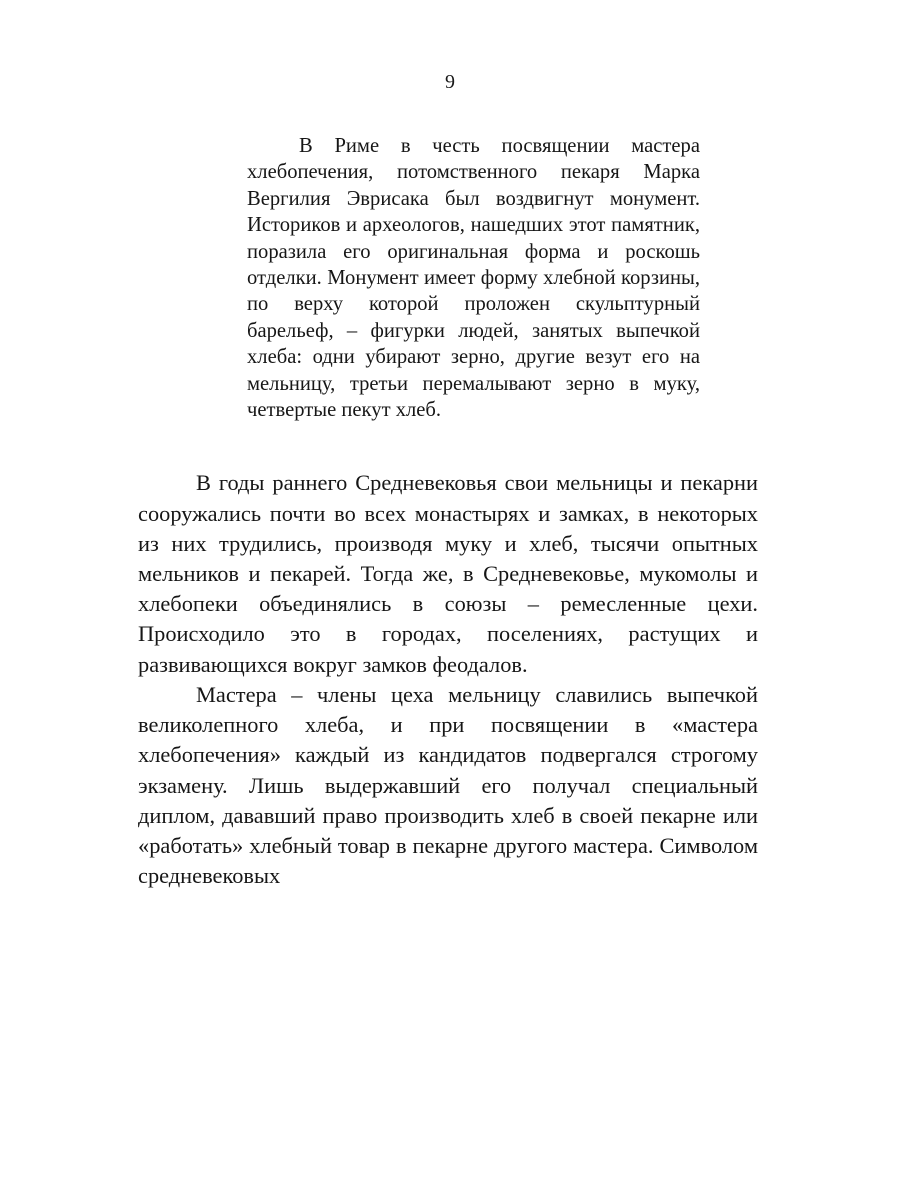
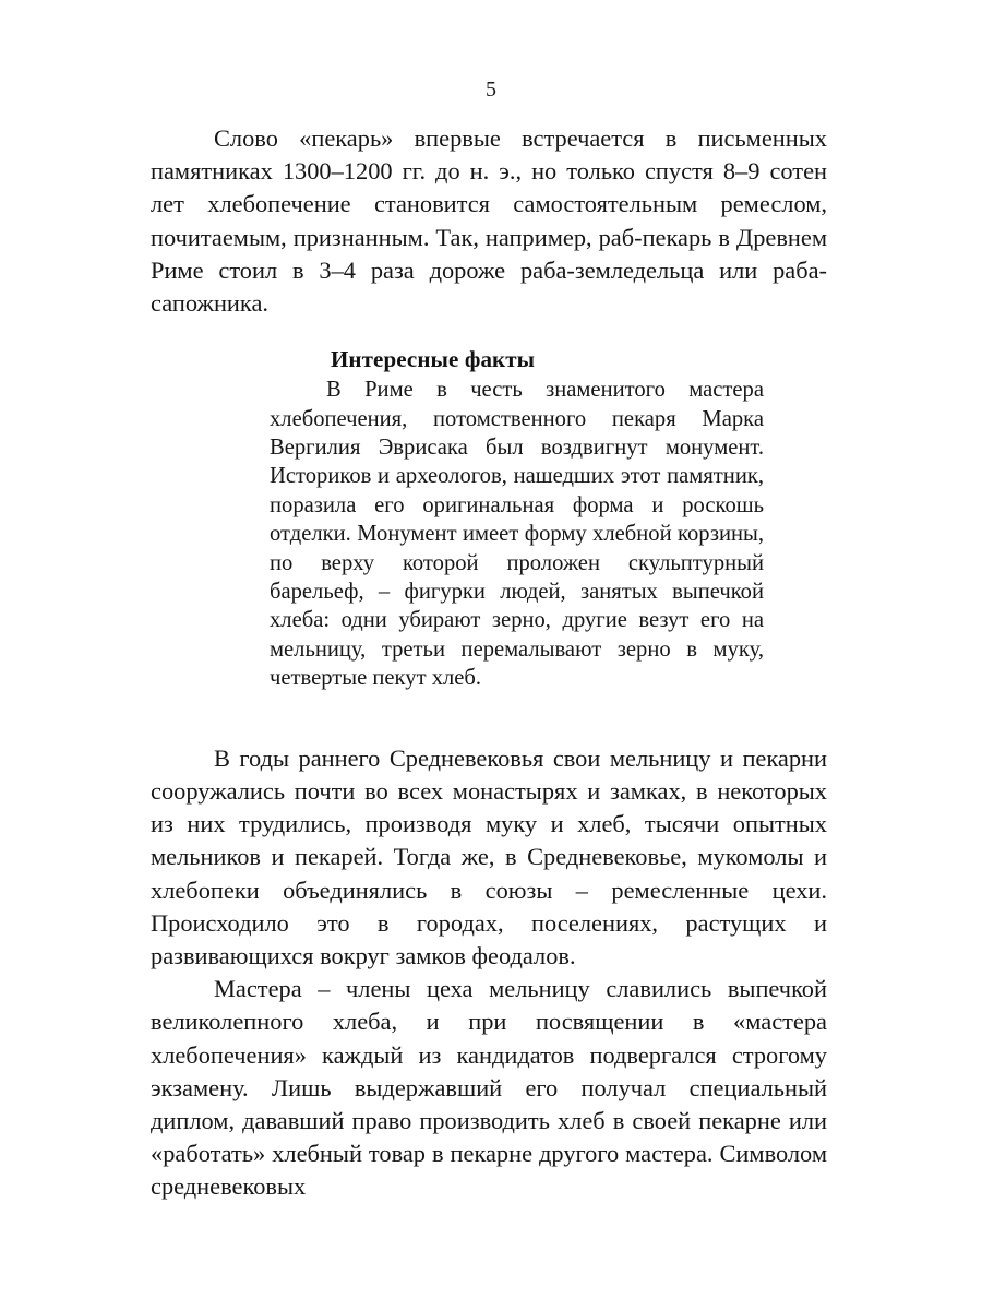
- 9
+ 5
+ Слово «пекарь» впервые встречается в письменных памятниках 1300–1200 гг. до н. э., но только спустя 8–9 сотен лет хлебопечение становится самостоятельным ремеслом, почитаемым, признанным. Так, например, раб-пекарь в Древнем Риме стоил в 3–4 раза дороже раба-земледельца или раба-сапожника.
+ Интересные факты
- В Риме в честь посвящении мастера хлебопечения, потомственного пекаря Марка Вергилия Эврисака был воздвигнут монумент. Историков и археологов, нашедших этот памятник, поразила его оригинальная форма и роскошь отделки. Монумент имеет форму хлебной корзины, по верху которой проложен скульптурный барельеф, – фигурки людей, занятых выпечкой хлеба: одни убирают зерно, другие везут его на мельницу, третьи перемалывают зерно в муку, четвертые пекут хлеб.
+ В Риме в честь знаменитого мастера хлебопечения, потомственного пекаря Марка Вергилия Эврисака был воздвигнут монумент. Историков и археологов, нашедших этот памятник, поразила его оригинальная форма и роскошь отделки. Монумент имеет форму хлебной корзины, по верху которой проложен скульптурный барельеф, – фигурки людей, занятых выпечкой хлеба: одни убирают зерно, другие везут его на мельницу, третьи перемалывают зерно в муку, четвертые пекут хлеб.
- В годы раннего Средневековья свои мельницы и пекарни сооружались почти во всех монастырях и замках, в некоторых из них трудились, производя муку и хлеб, тысячи опытных мельников и пекарей. Тогда же, в Средневековье, мукомолы и хлебопеки объединялись в союзы – ремесленные цехи. Происходило это в городах, поселениях, растущих и развивающихся вокруг замков феодалов.
+ В годы раннего Средневековья свои мельницу и пекарни сооружались почти во всех монастырях и замках, в некоторых из них трудились, производя муку и хлеб, тысячи опытных мельников и пекарей. Тогда же, в Средневековье, мукомолы и хлебопеки объединялись в союзы – ремесленные цехи. Происходило это в городах, поселениях, растущих и развивающихся вокруг замков феодалов.
  Мастера – члены цеха мельницу славились выпечкой великолепного хлеба, и при посвящении в «мастера хлебопечения» каждый из кандидатов подвергался строгому экзамену. Лишь выдержавший его получал специальный диплом, дававший право производить хлеб в своей пекарне или «работать» хлебный товар в пекарне другого мастера. Символом средневековых
